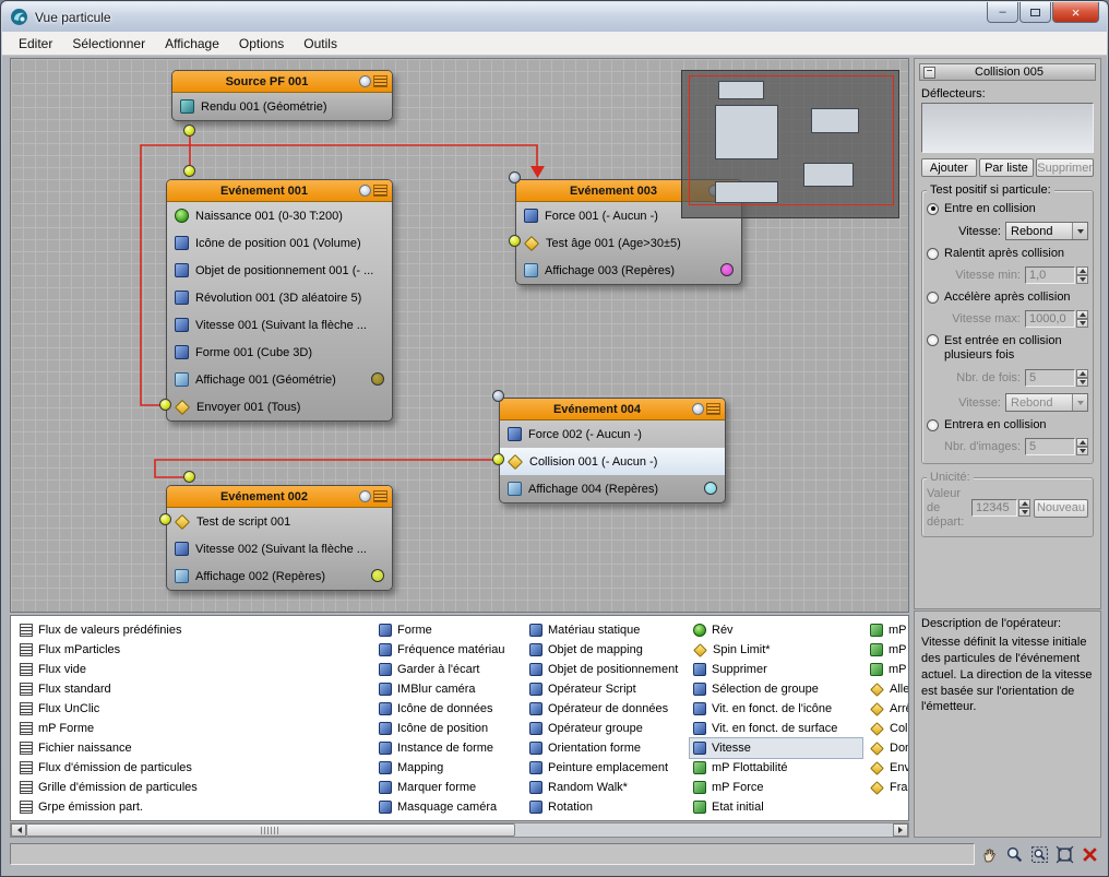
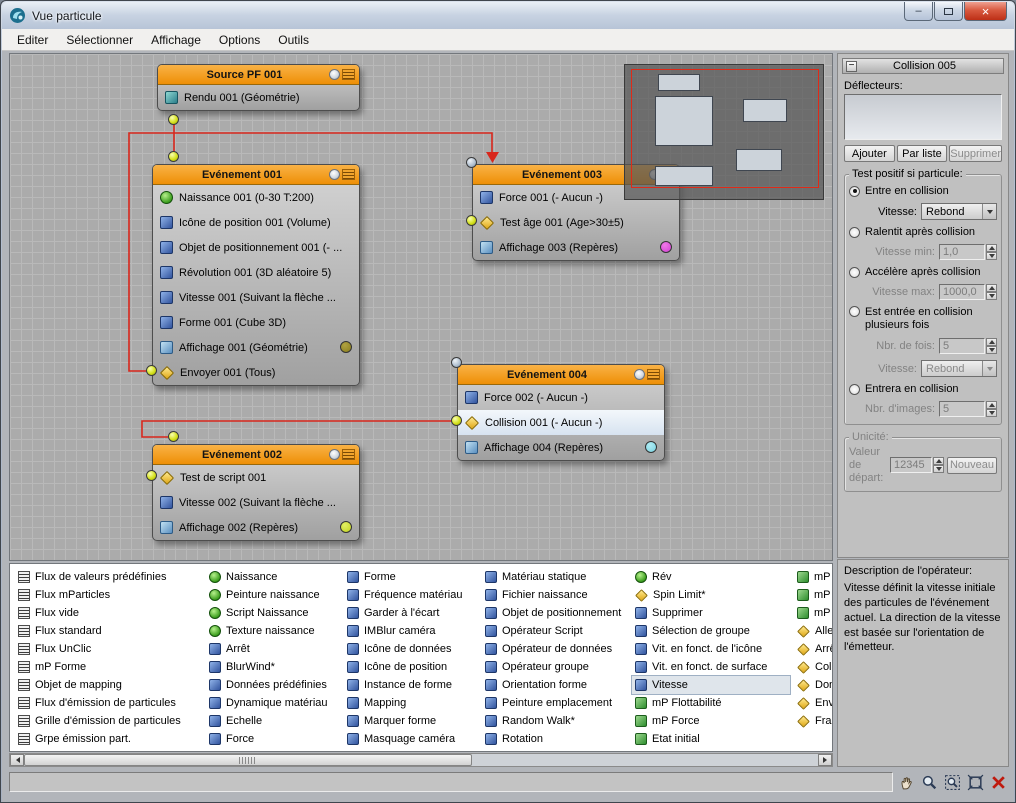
  Vue particule
  –
  ×
  Editer
  Sélectionner
  Affichage
  Options
  Outils
  Source PF 001
  Rendu 001 (Géométrie)
  Evénement 001
  Naissance 001 (0-30 T:200)
  Icône de position 001 (Volume)
  Objet de positionnement 001 (- ...
  Révolution 001 (3D aléatoire 5)
  Vitesse 001 (Suivant la flèche ...
  Forme 001 (Cube 3D)
  Affichage 001 (Géométrie)
  Envoyer 001 (Tous)
  Evénement 003
  Force 001 (- Aucun -)
  Test âge 001 (Age>30±5)
  Affichage 003 (Repères)
  Evénement 004
  Force 002 (- Aucun -)
  Collision 001 (- Aucun -)
  Affichage 004 (Repères)
  Evénement 002
  Test de script 001
  Vitesse 002 (Suivant la flèche ...
  Affichage 002 (Repères)
  −
  Collision 005
  Déflecteurs:
  Ajouter
  Par liste
  Supprimer
  Test positif si particule:
  Entre en collision
  Vitesse:
  Rebond
  Ralentit après collision
  Vitesse min:
  1,0
  Accélère après collision
  Vitesse max:
  1000,0
  Est entrée en collision plusieurs fois
  Nbr. de fois:
  5
  Vitesse:
  Rebond
  Entrera en collision
  Nbr. d'images:
  5
  Unicité:
  Valeur de départ:
  12345
  Nouveau
  Description de l'opérateur:
  Vitesse définit la vitesse initiale des particules de l'événement actuel. La direction de la vitesse est basée sur l'orientation de l'émetteur.
  Flux de valeurs prédéfinies
  Flux mParticles
  Flux vide
  Flux standard
  Flux UnClic
  mP Forme
- Fichier naissance
+ Objet de mapping
  Flux d'émission de particules
  Grille d'émission de particules
  Grpe émission part.
+ Naissance
+ Peinture naissance
+ Script Naissance
+ Texture naissance
+ Arrêt
+ BlurWind*
+ Données prédéfinies
+ Dynamique matériau
+ Echelle
+ Force
  Forme
  Fréquence matériau
  Garder à l'écart
  IMBlur caméra
  Icône de données
  Icône de position
  Instance de forme
  Mapping
  Marquer forme
  Masquage caméra
  Matériau statique
- Objet de mapping
+ Fichier naissance
  Objet de positionnement
  Opérateur Script
  Opérateur de données
  Opérateur groupe
  Orientation forme
  Peinture emplacement
  Random Walk*
  Rotation
  Rév
  Spin Limit*
  Supprimer
  Sélection de groupe
  Vit. en fonct. de l'icône
  Vit. en fonct. de surface
  Vitesse
  mP Flottabilité
  mP Force
  Etat initial
  mP
  mP
  mP
  Alle
  Env
